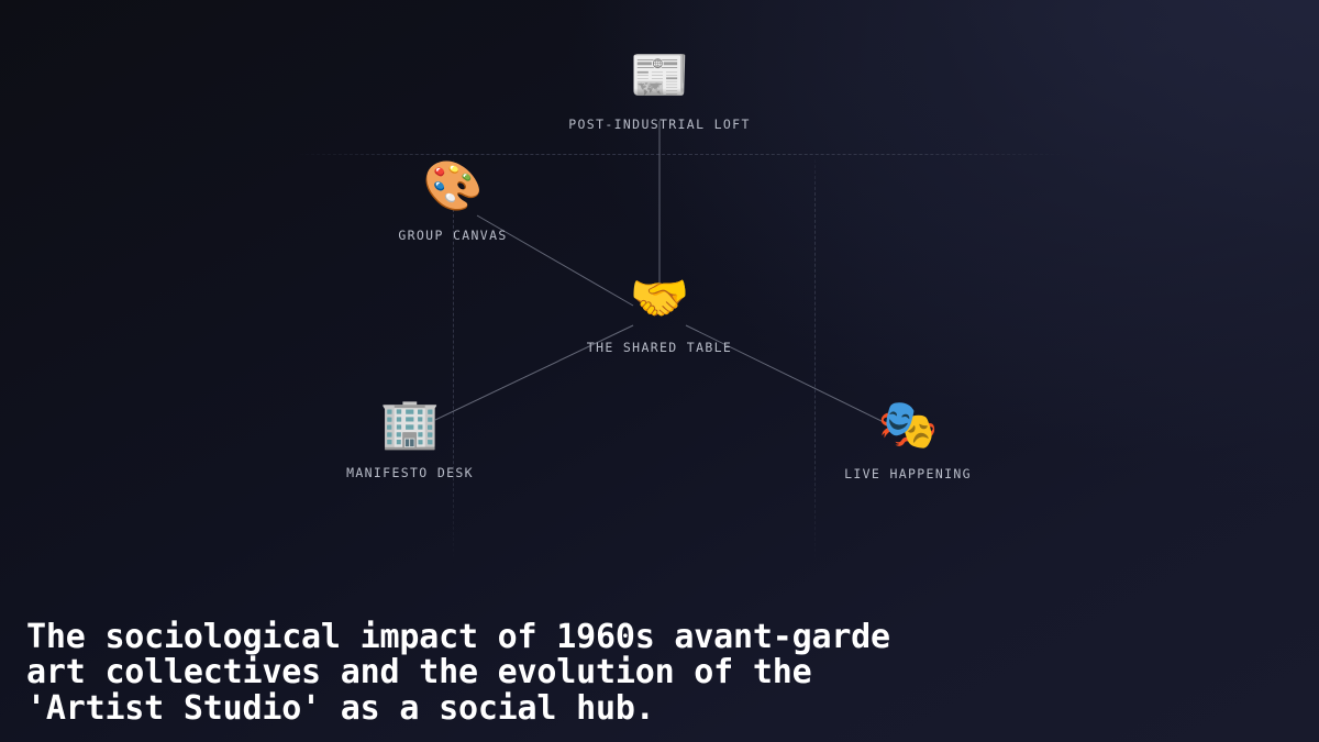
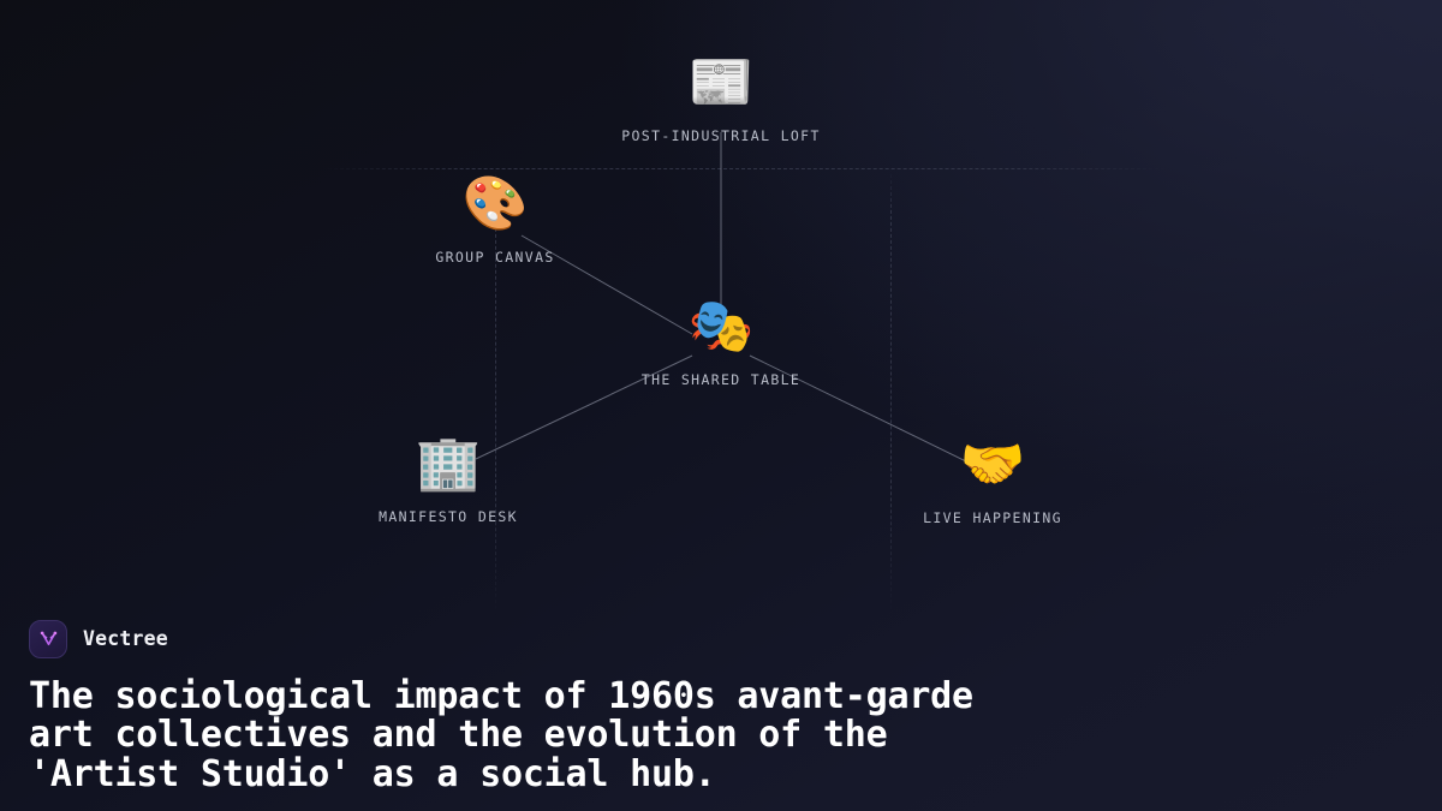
  📰
  POST-INDUSTRIAL LOFT
  🎨
  GROUP CANVAS
- 🤝
+ 🎭
  THE SHARED TABLE
  🏢
  MANIFESTO DESK
- 🎭
+ 🤝
  LIVE HAPPENING
+ Vectree
  The sociological impact of 1960s avant-garde art collectives and the evolution of the 'Artist Studio' as a social hub.
